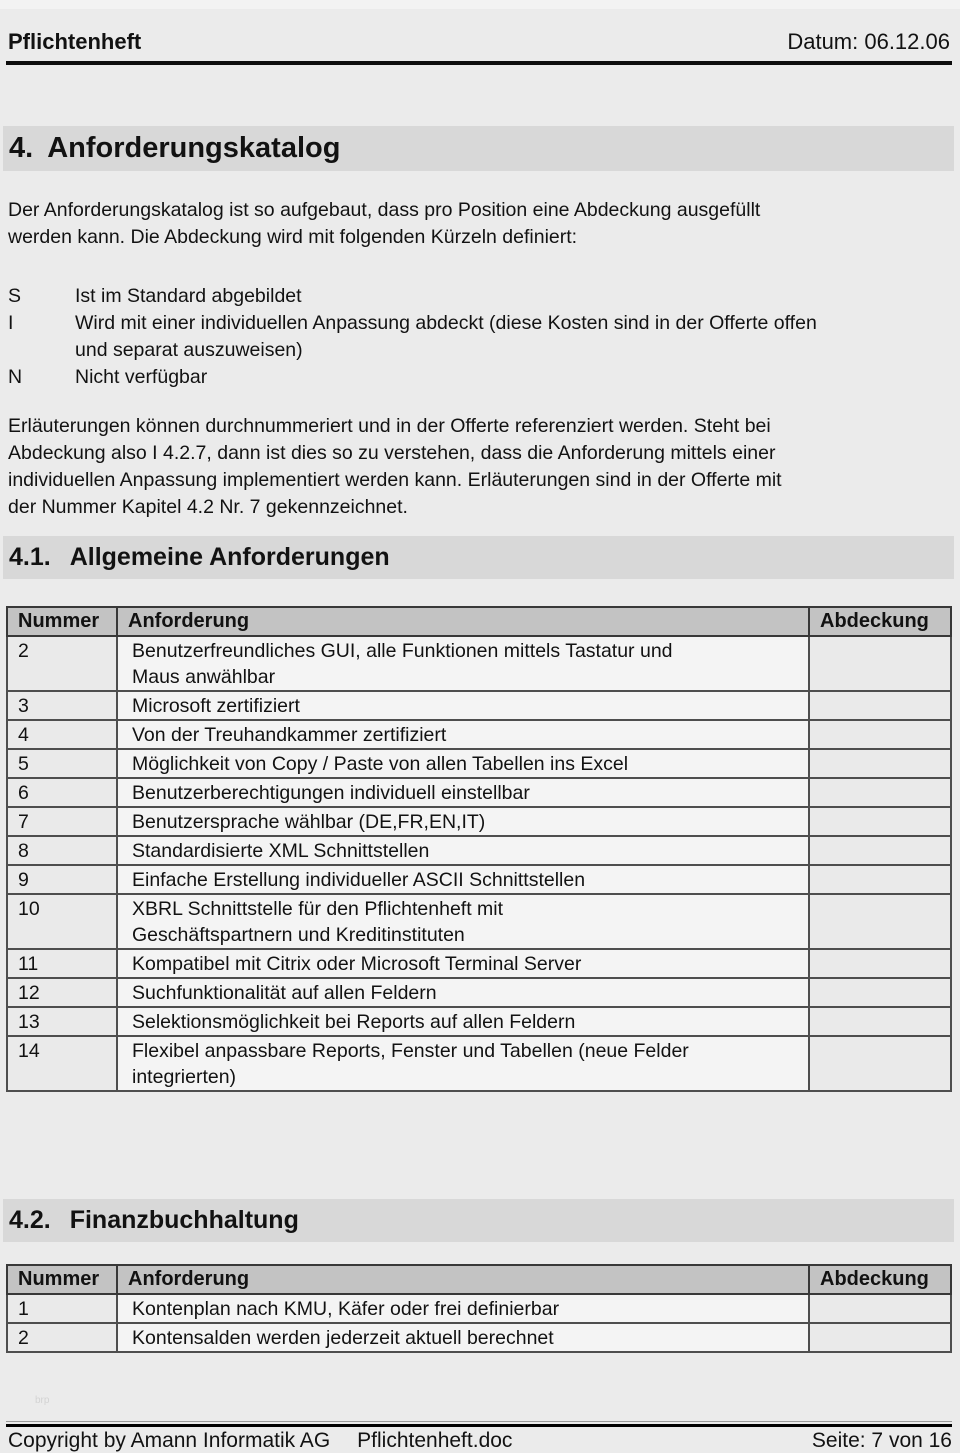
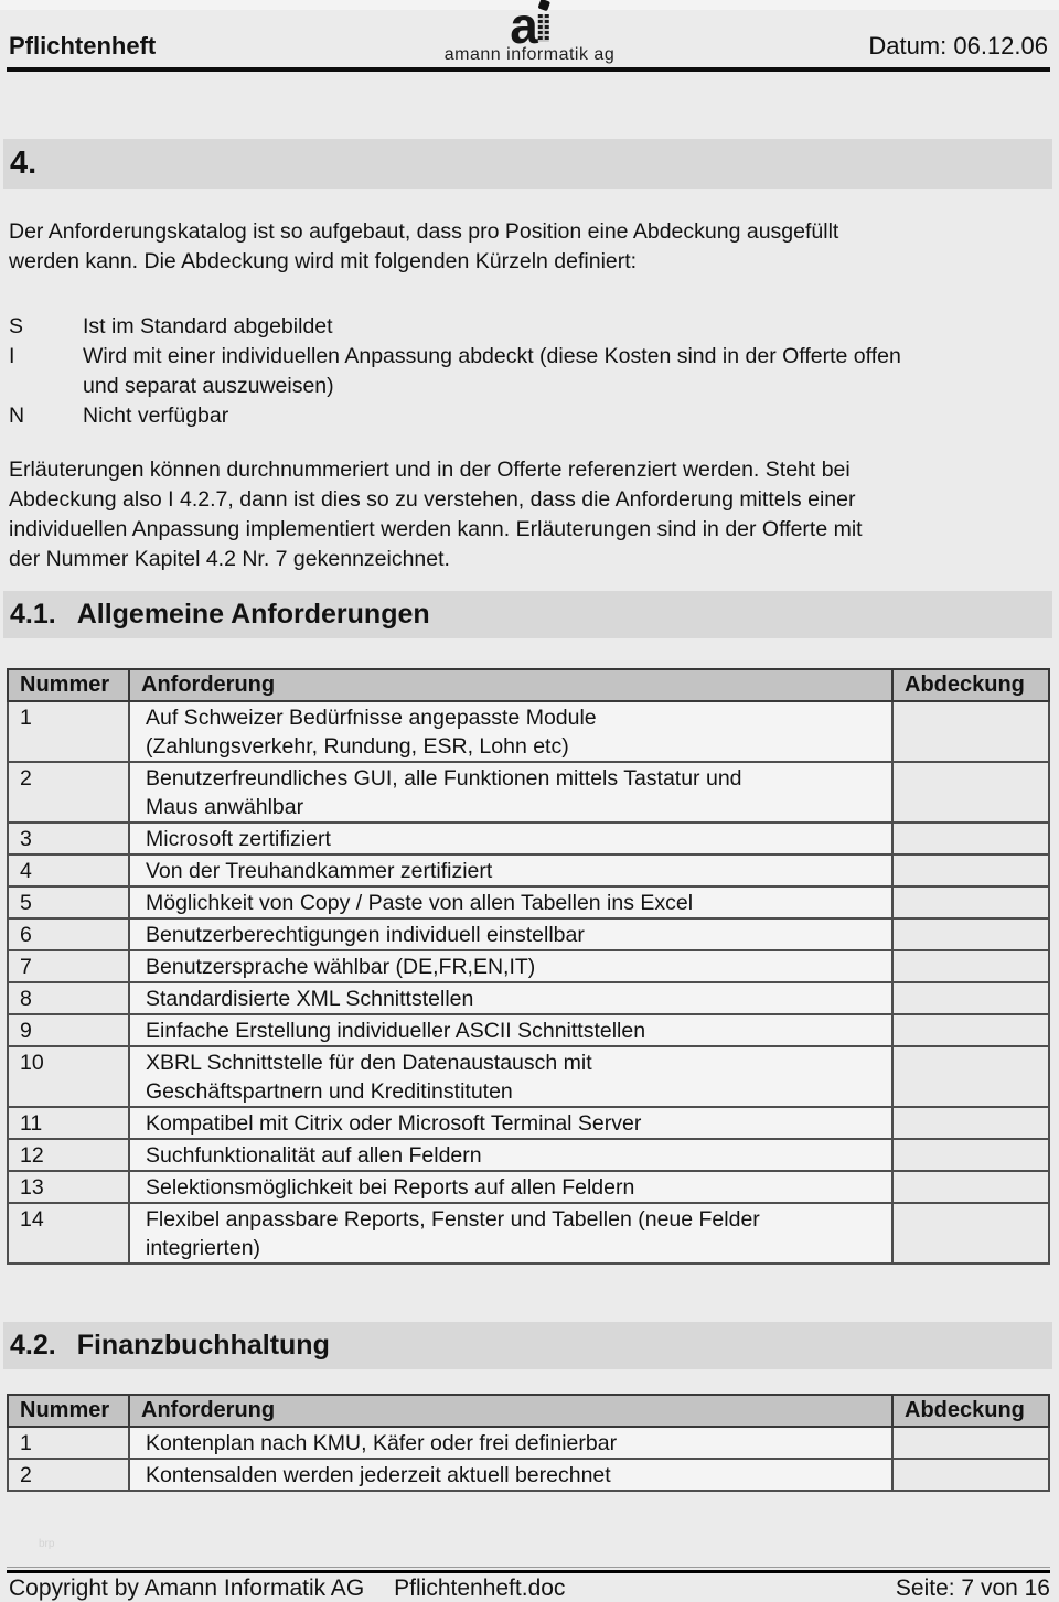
  Pflichtenheft
+ a
+ amann informatik ag
  Datum: 06.12.06
  4.
- Anforderungskatalog
  Der Anforderungskatalog ist so aufgebaut, dass pro Position eine Abdeckung ausgefüllt
  werden kann. Die Abdeckung wird mit folgenden Kürzeln definiert:
  S
  Ist im Standard abgebildet
  I
  Wird mit einer individuellen Anpassung abdeckt (diese Kosten sind in der Offerte offen
  und separat auszuweisen)
  N
  Nicht verfügbar
  Erläuterungen können durchnummeriert und in der Offerte referenziert werden. Steht bei
  Abdeckung also I 4.2.7, dann ist dies so zu verstehen, dass die Anforderung mittels einer
  individuellen Anpassung implementiert werden kann. Erläuterungen sind in der Offerte mit
  der Nummer Kapitel 4.2 Nr. 7 gekennzeichnet.
  4.1.
  Allgemeine Anforderungen
  Nummer	Anforderung	Abdeckung
+ 1	Auf Schweizer Bedürfnisse angepasste Module (Zahlungsverkehr, Rundung, ESR, Lohn etc)
  2	Benutzerfreundliches GUI, alle Funktionen mittels Tastatur und Maus anwählbar
  3	Microsoft zertifiziert
  4	Von der Treuhandkammer zertifiziert
  5	Möglichkeit von Copy / Paste von allen Tabellen ins Excel
  6	Benutzerberechtigungen individuell einstellbar
  7	Benutzersprache wählbar (DE,FR,EN,IT)
  8	Standardisierte XML Schnittstellen
  9	Einfache Erstellung individueller ASCII Schnittstellen
- 10	XBRL Schnittstelle für den Pflichtenheft mit Geschäftspartnern und Kreditinstituten
+ 10	XBRL Schnittstelle für den Datenaustausch mit Geschäftspartnern und Kreditinstituten
  11	Kompatibel mit Citrix oder Microsoft Terminal Server
  12	Suchfunktionalität auf allen Feldern
  13	Selektionsmöglichkeit bei Reports auf allen Feldern
  14	Flexibel anpassbare Reports, Fenster und Tabellen (neue Felder integrierten)
  4.2.
  Finanzbuchhaltung
  Nummer	Anforderung	Abdeckung
  1	Kontenplan nach KMU, Käfer oder frei definierbar
  2	Kontensalden werden jederzeit aktuell berechnet
  Copyright by Amann Informatik AG
  Pflichtenheft.doc
  Seite: 7 von 16
